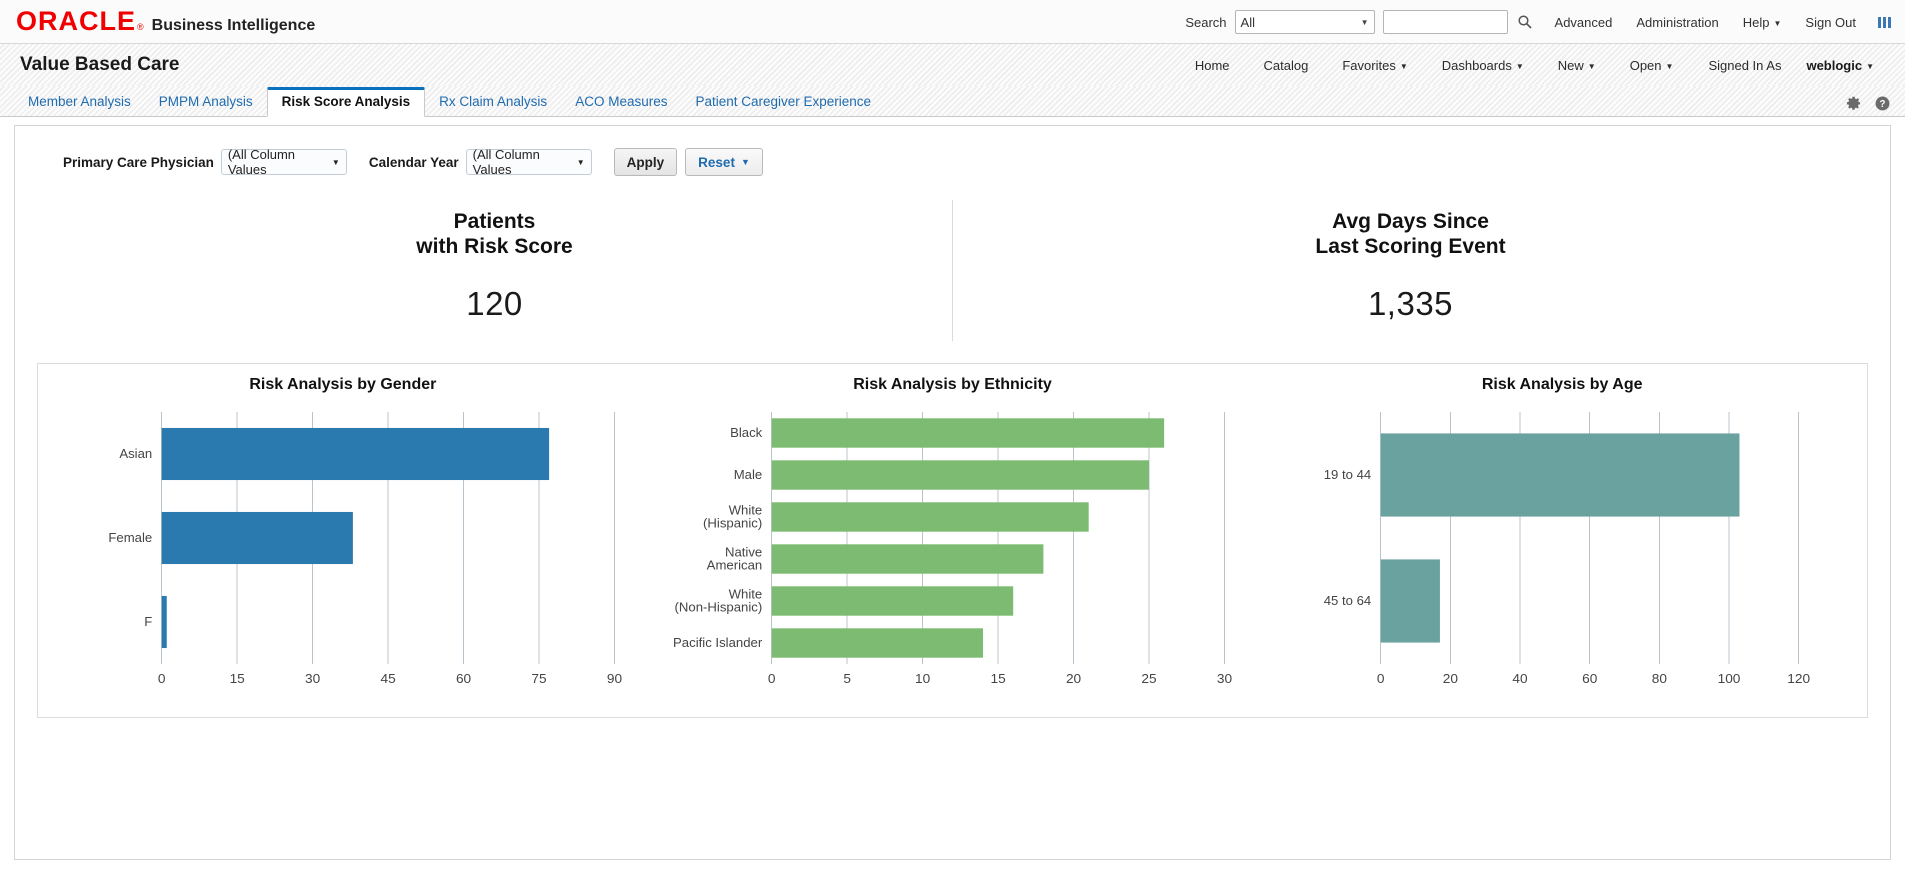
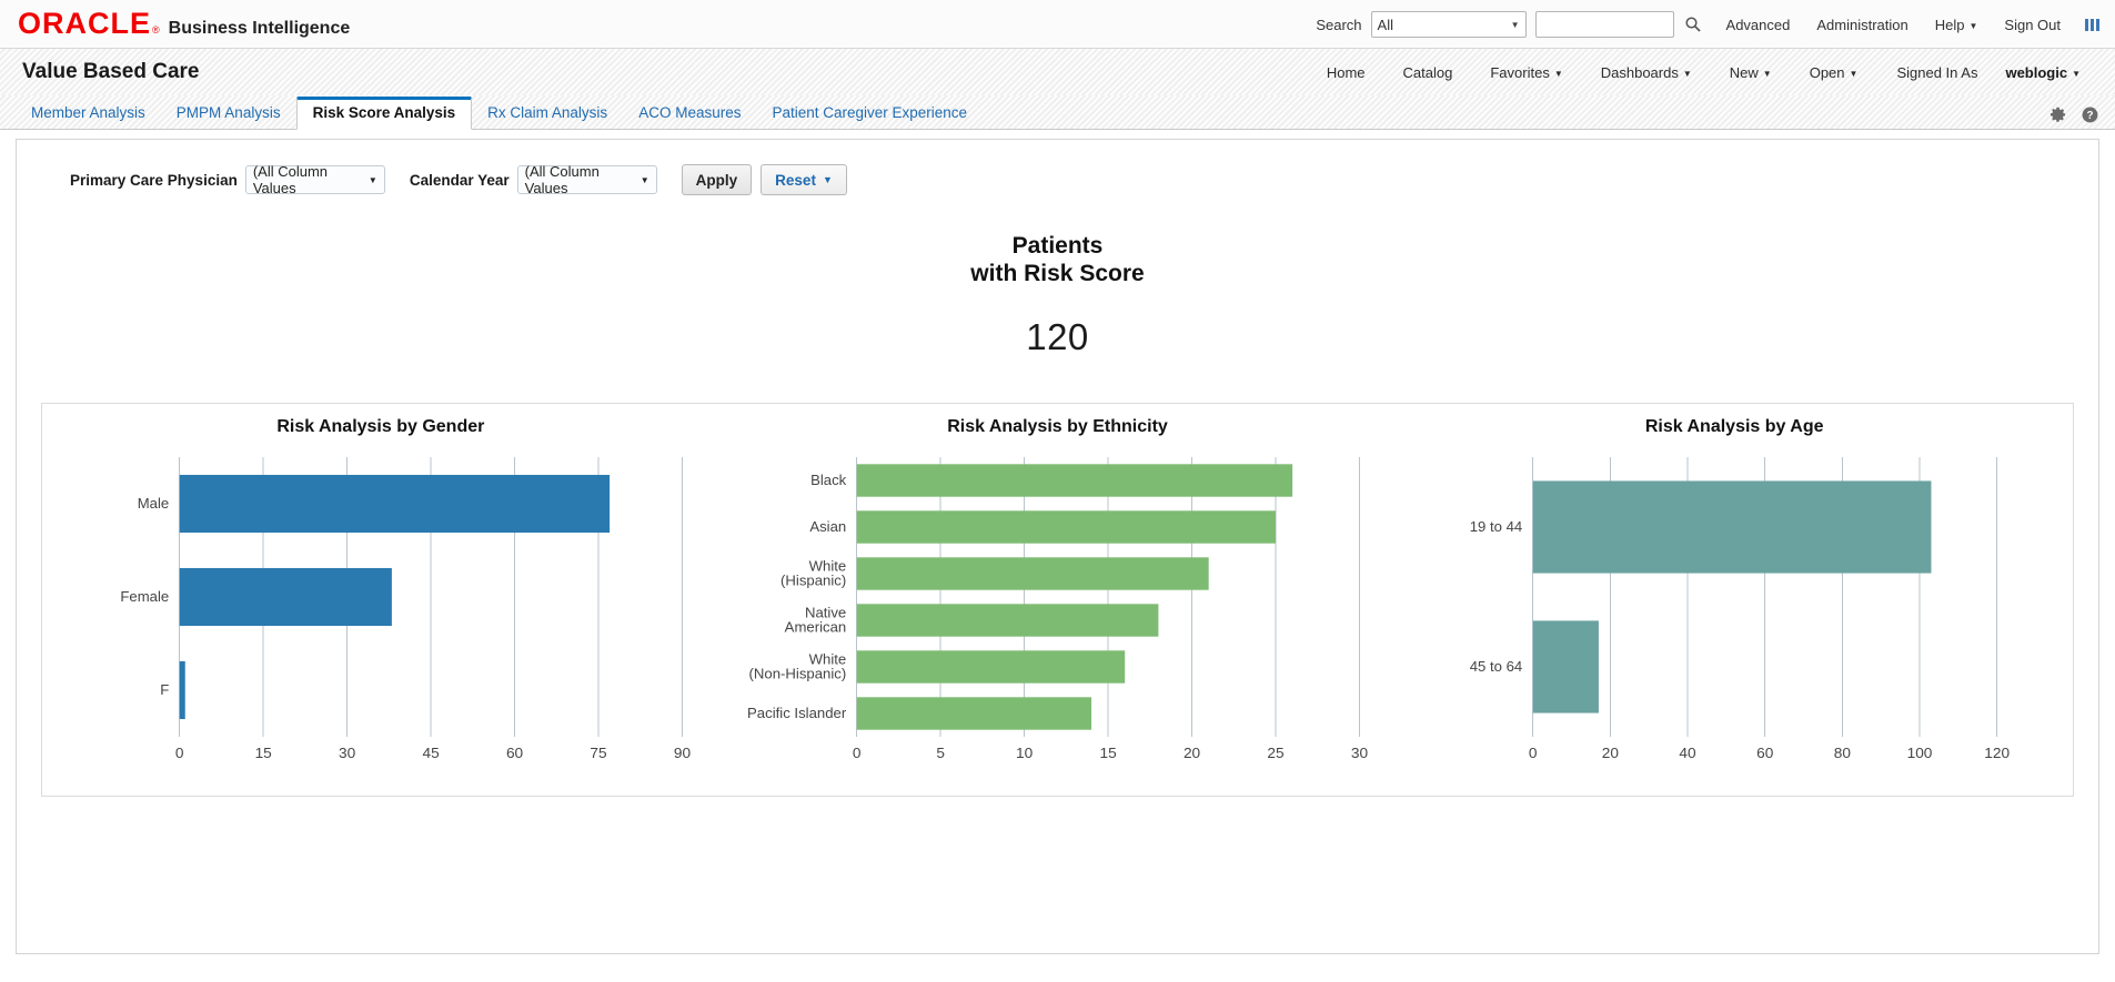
  ORACLE
  ®
  Business Intelligence
  Search
  All
  ▼
  Advanced
  Administration
  Help ▼
  Sign Out
  Value Based Care
  Home
  Catalog
  Favorites ▼
  Dashboards ▼
  New ▼
  Open ▼
  Signed In As
  weblogic ▼
  Member Analysis
  PMPM Analysis
  Risk Score Analysis
  Rx Claim Analysis
  ACO Measures
  Patient Caregiver Experience
  ?
  Primary Care Physician
  (All Column Values
  ▼
  Calendar Year
  (All Column Values
  ▼
  Apply
  Reset
  ▼
  Patients
  with Risk Score
  120
- Avg Days Since
- Last Scoring Event
- 1,335
  Risk Analysis by Gender
- Asian
+ Male
  Female
  F
  0
  15
  30
  45
  60
  75
  90
  Risk Analysis by Ethnicity
  Black
- Male
+ Asian
  White
  (Hispanic)
  Native
  American
  White
  (Non-Hispanic)
  Pacific Islander
  0
  5
  10
  15
  20
  25
  30
  Risk Analysis by Age
  19 to 44
  45 to 64
  0
  20
  40
  60
  80
  100
  120
